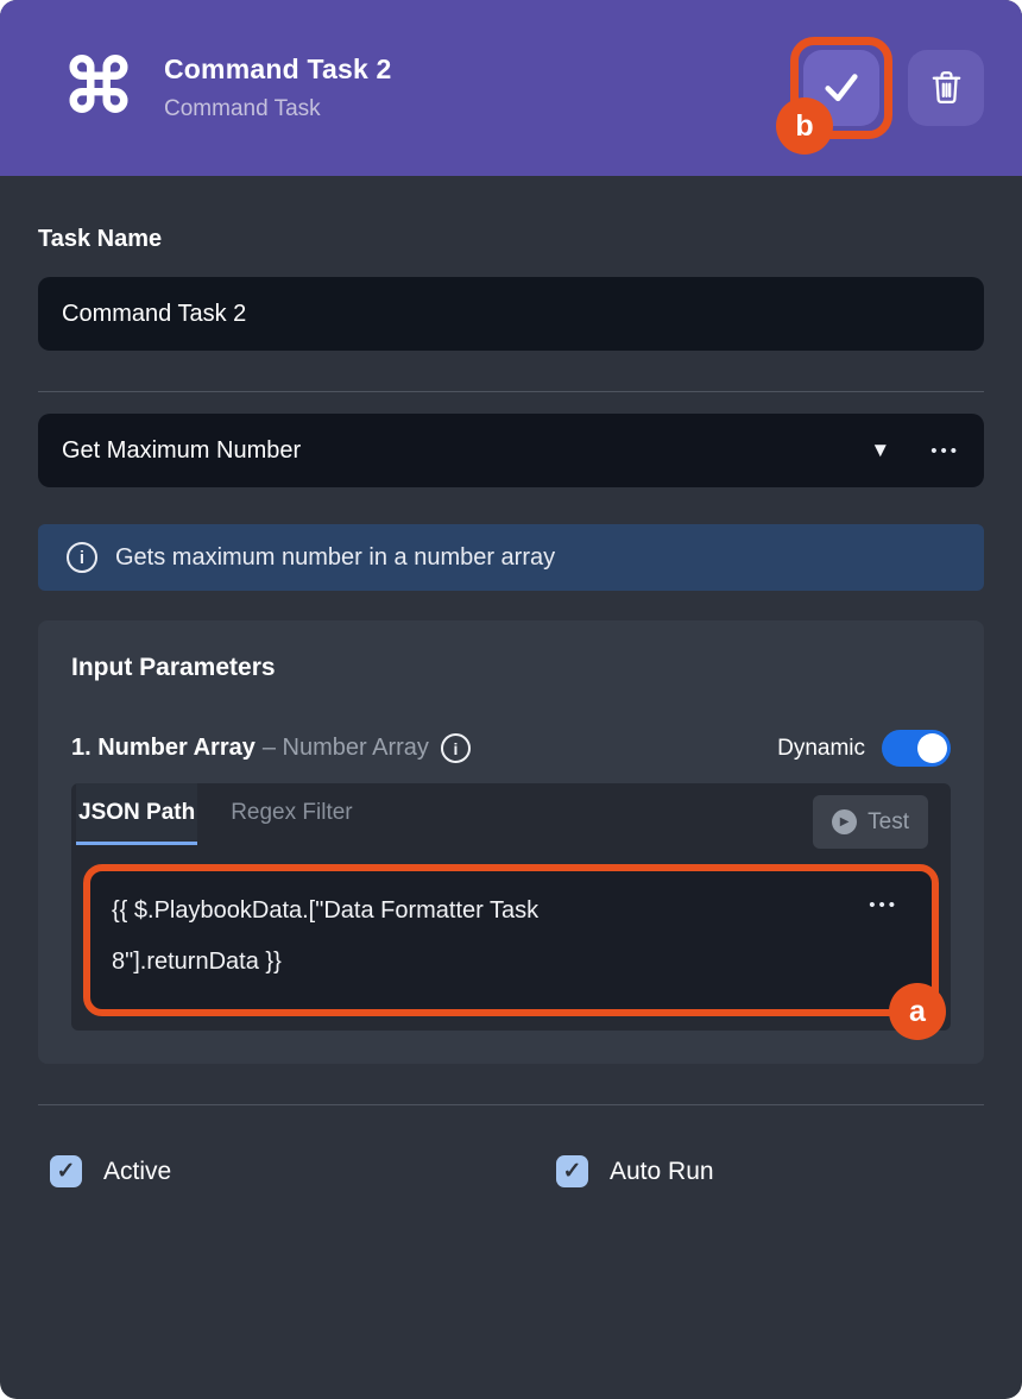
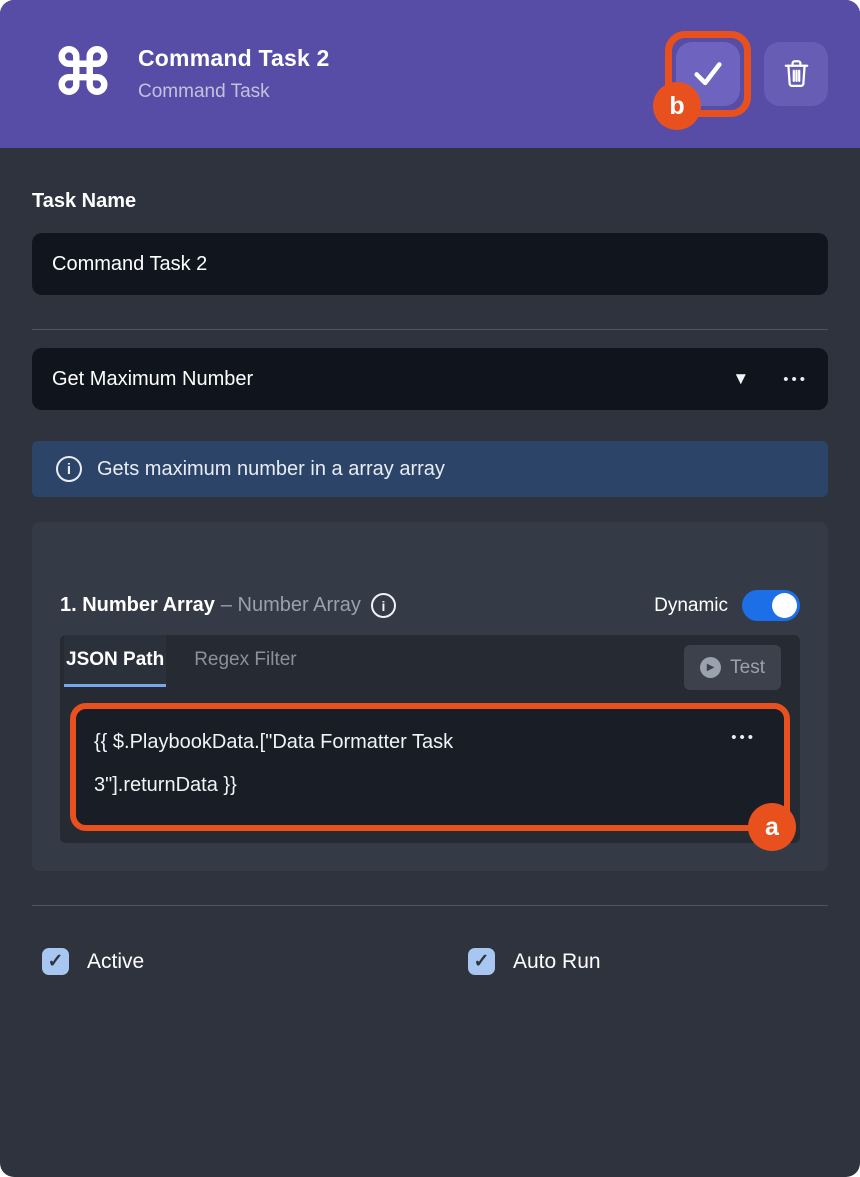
  ⌘
  Command Task 2
  Command Task
  b
  Task Name
  Command Task 2
  Get Maximum Number
  ▼
  •••
  i
- Gets maximum number in a number array
+ Gets maximum number in a array array
- Input Parameters
  1. Number Array
  – Number Array
  i
  Dynamic
  JSON Path
  Regex Filter
  ▶
  Test
- {{ $.PlaybookData.["Data Formatter Task 8"].returnData }}
+ {{ $.PlaybookData.["Data Formatter Task 3"].returnData }}
  •••
  a
  ✓
  Active
  ✓
  Auto Run
